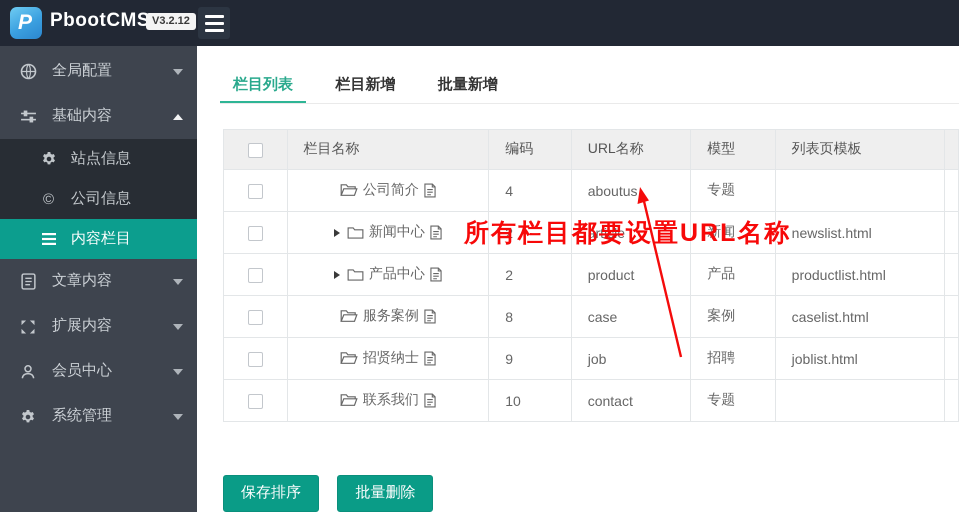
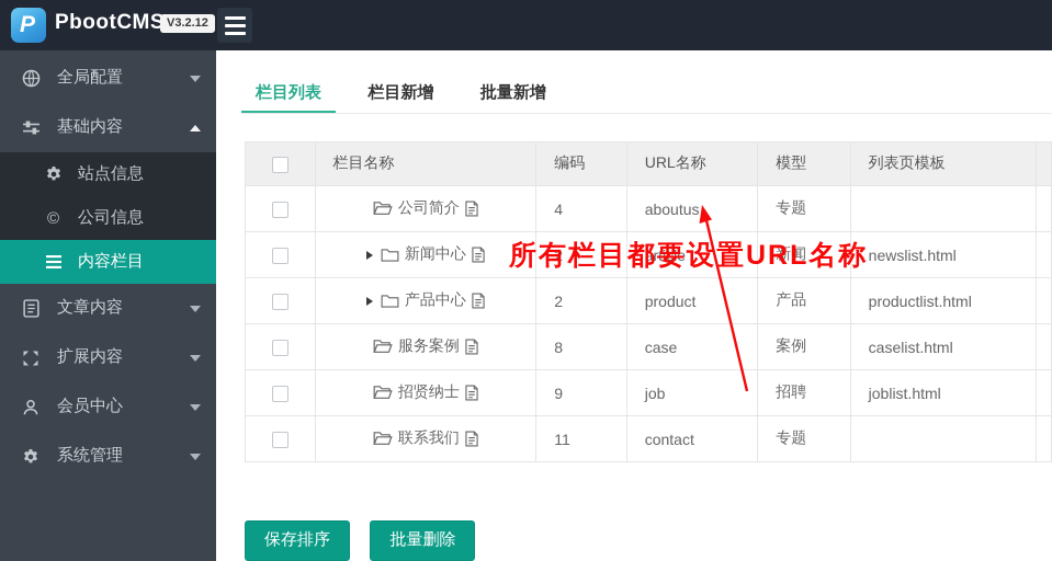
  P
  PbootCMS
  V3.2.12
  全局配置
  基础内容
  站点信息
  ©
  公司信息
  内容栏目
  文章内容
  扩展内容
  会员中心
  系统管理
  栏目列表 栏目新增 批量新增
  	栏目名称	编码	URL名称	模型	列表页模板
  	公司简介	4	aboutus	专题
  	新闻中心	2	article	新闻	newslist.html
  	产品中心	2	product	产品	productlist.html
  	服务案例	8	case	案例	caselist.html
  	招贤纳士	9	job	招聘	joblist.html
- 	联系我们	10	contact	专题
+ 	联系我们	11	contact	专题
  保存排序 批量删除
  所有栏目都要设置URL名称
